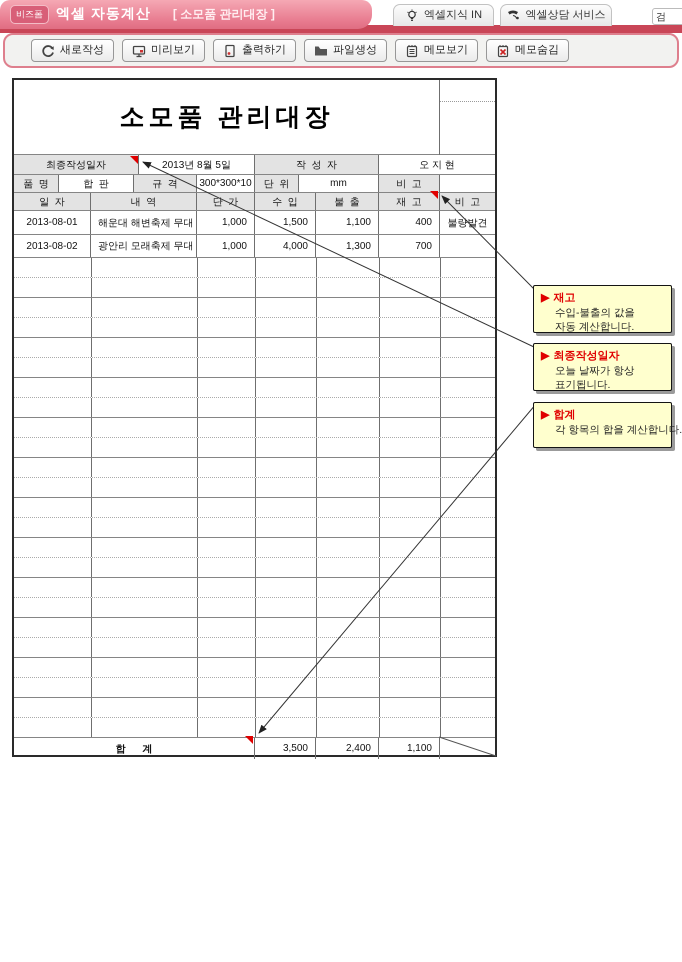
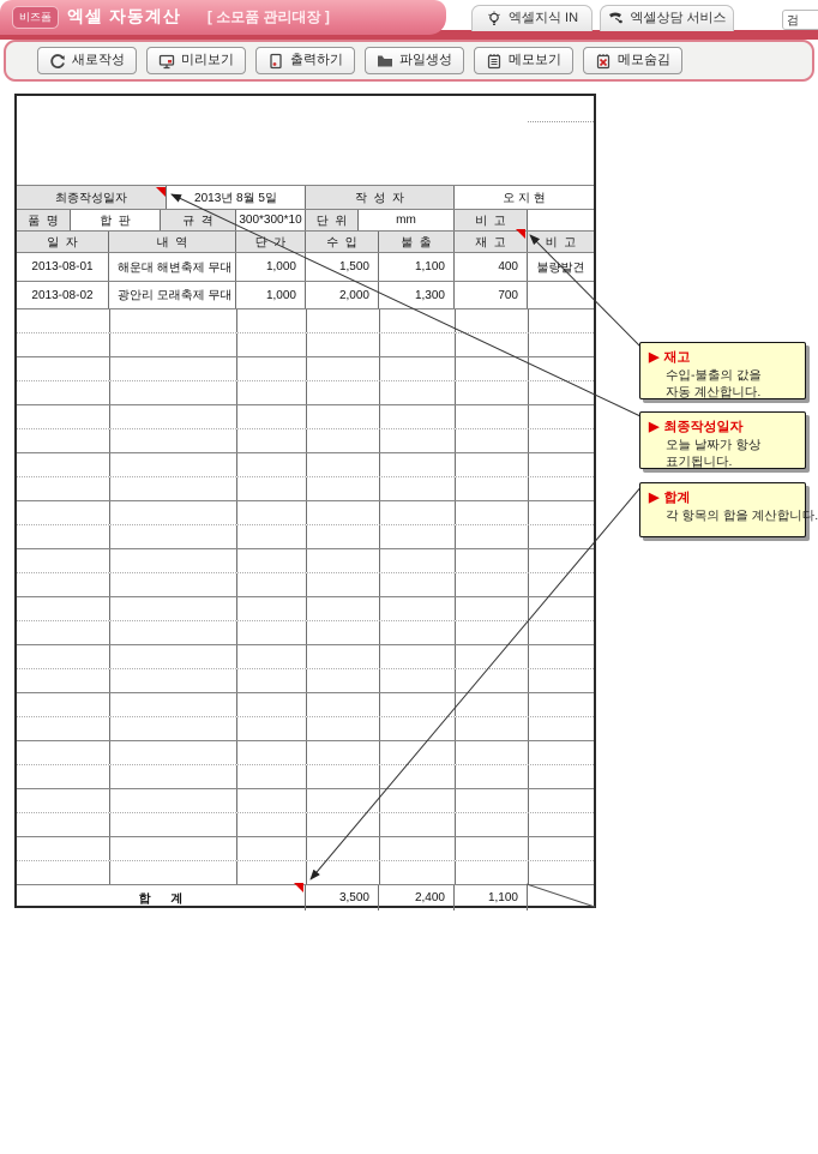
  비즈폼
  엑셀 자동계산
  [ 소모품 관리대장 ]
  엑셀지식 IN
  엑셀상담 서비스
  검
  새로작성
  미리보기
  출력하기
  파일생성
  메모보기
  메모숨김
- 소모품 관리대장
  최종작성일자
  2013년 8월 5일
  작 성 자
  오 지 현
  품 명
  합 판
  규 격
  300*300*10
  단 위
  mm
  비 고
  일 자
  내 역
  단 가
  수 입
  불 출
  재 고
  비 고
  2013-08-01
  해운대 해변축제 무대
  1,000
  1,500
  1,100
  400
  불량발견
  2013-08-02
  광안리 모래축제 무대
  1,000
- 4,000
+ 2,000
  1,300
  700
  합 계
  3,500
  2,400
  1,100
  ▶
  재고
  수입-불출의 값을
  자동 계산합니다.
  ▶
  최종작성일자
  오늘 날짜가 항상
  표기됩니다.
  ▶
  합계
  각 항목의 합을 계산합니다.
